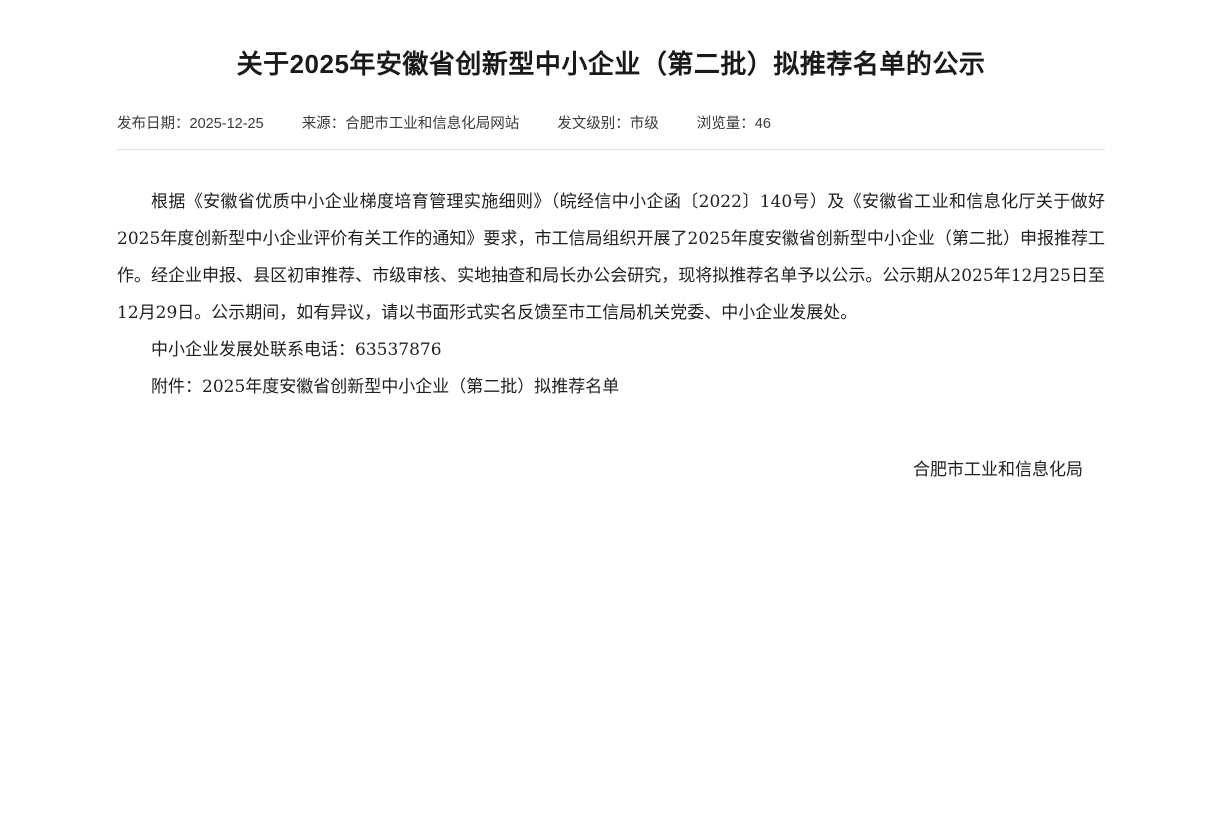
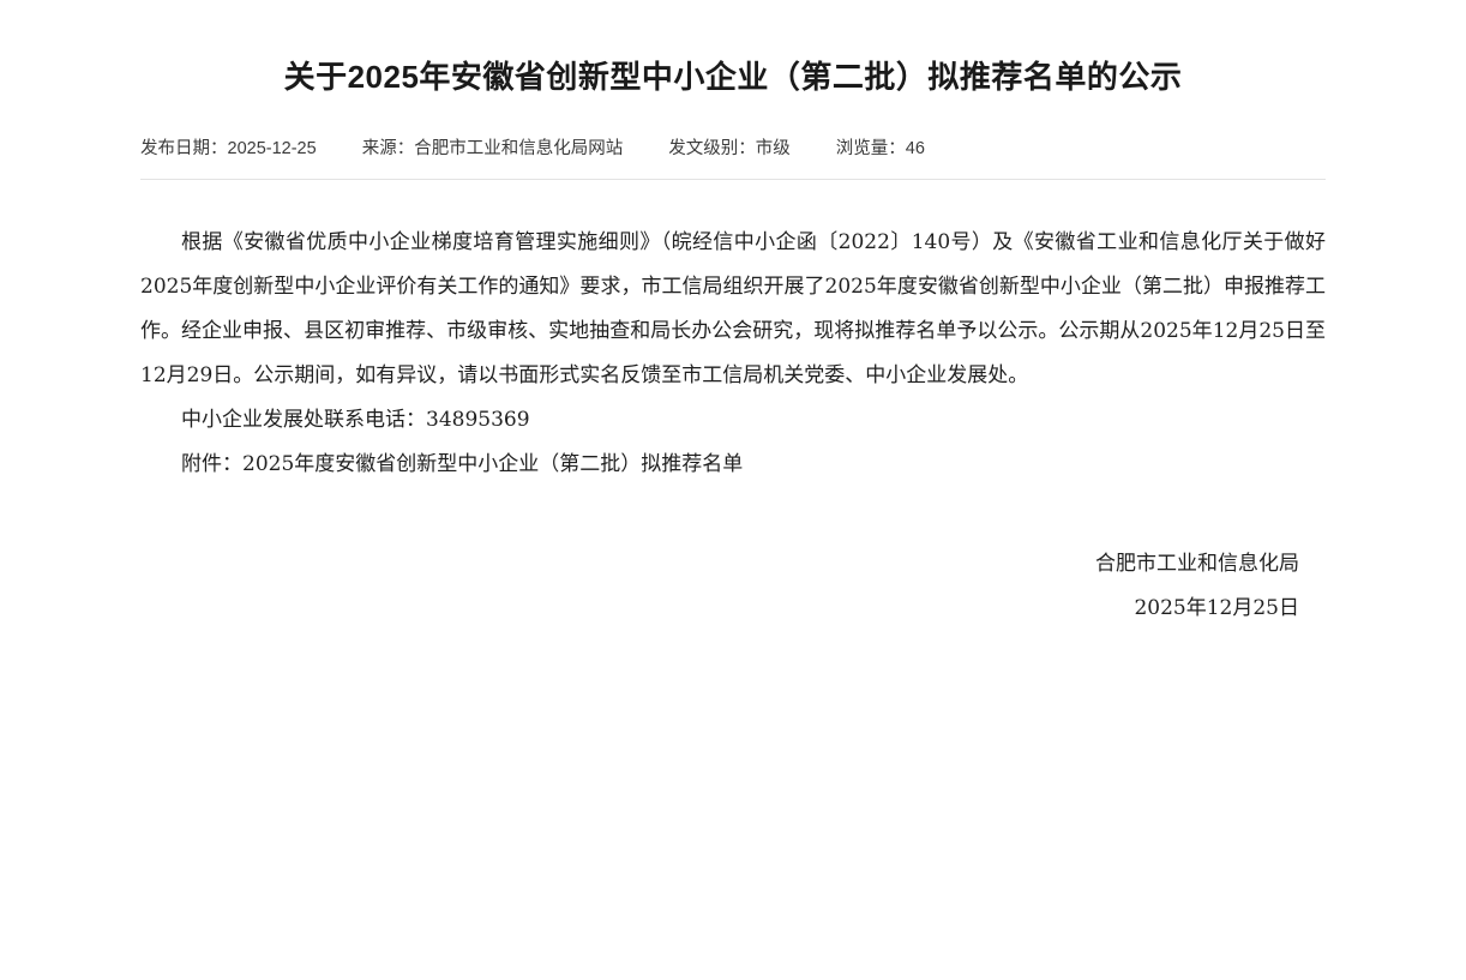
  关于2025年安徽省创新型中小企业（第二批）拟推荐名单的公示
  发布日期：2025-12-25 来源：合肥市工业和信息化局网站 发文级别：市级 浏览量：46
  根据《安徽省优质中小企业梯度培育管理实施细则》（皖经信中小企函〔2022〕140号）及《安徽省工业和信息化厅关于做好2025年度创新型中小企业评价有关工作的通知》要求，市工信局组织开展了2025年度安徽省创新型中小企业（第二批）申报推荐工作。经企业申报、县区初审推荐、市级审核、实地抽查和局长办公会研究，现将拟推荐名单予以公示。公示期从2025年12月25日至12月29日。公示期间，如有异议，请以书面形式实名反馈至市工信局机关党委、中小企业发展处。
- 中小企业发展处联系电话：63537876
+ 中小企业发展处联系电话：34895369
  附件：2025年度安徽省创新型中小企业（第二批）拟推荐名单
  合肥市工业和信息化局
+ 2025年12月25日
